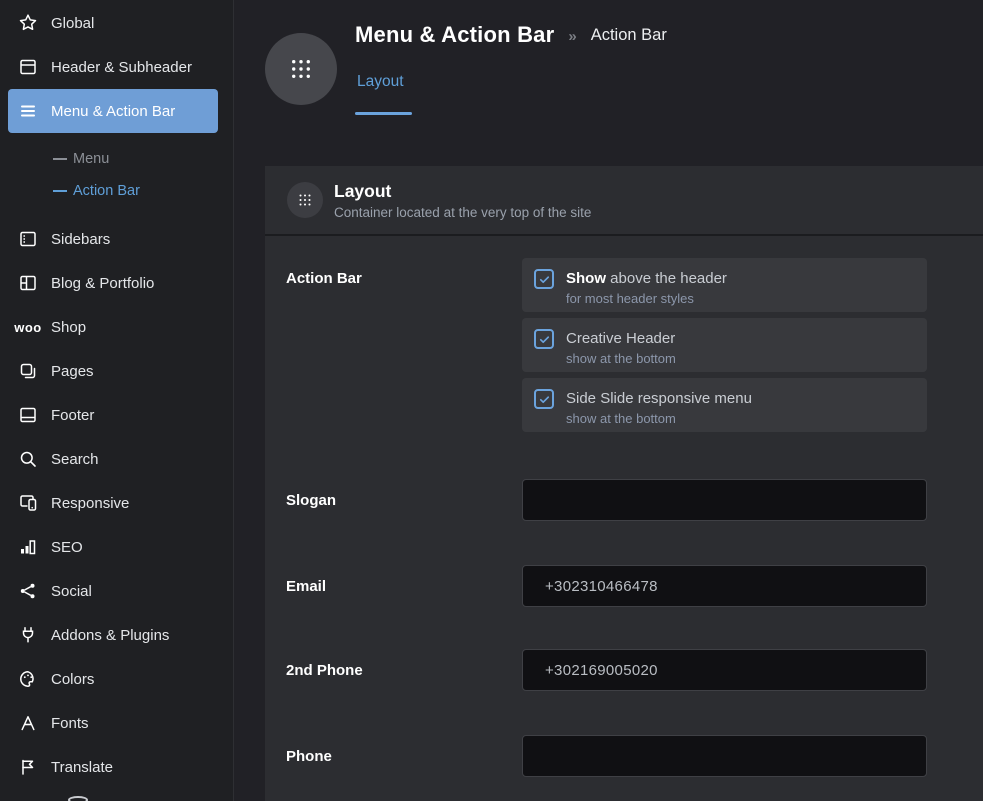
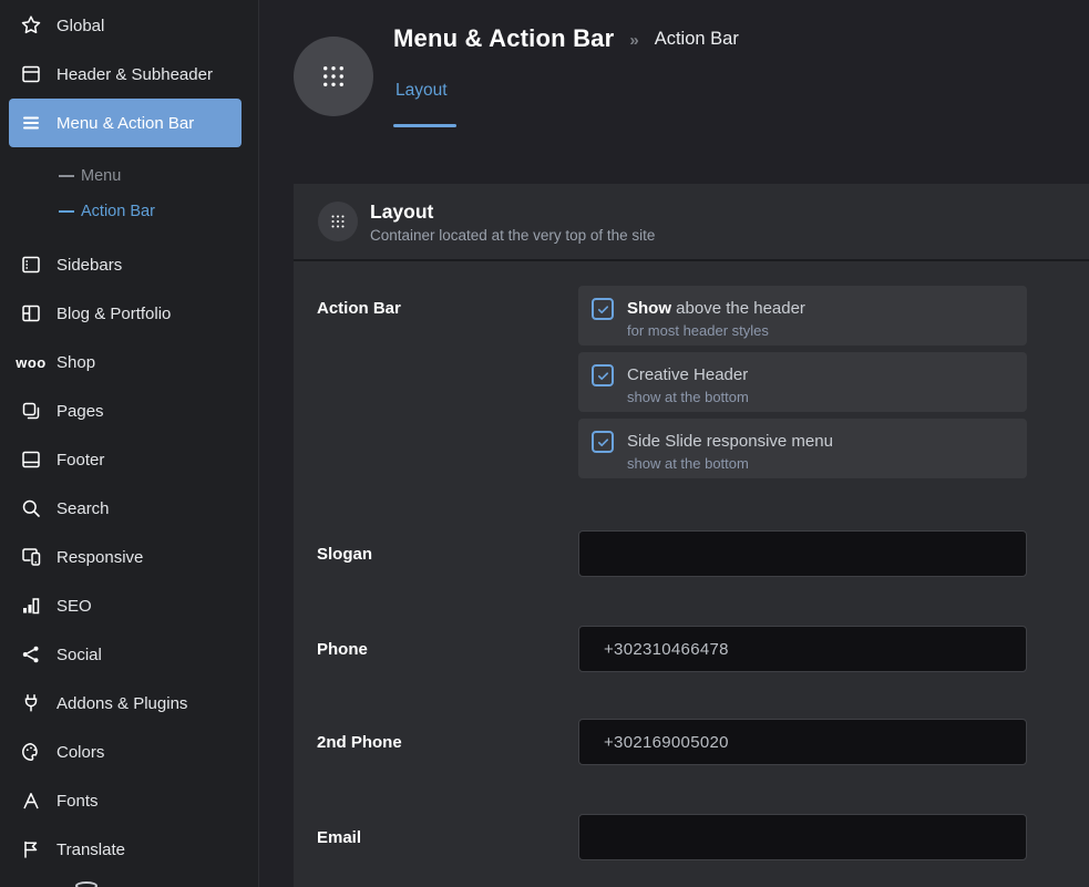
  Global
  Header & Subheader
  Menu & Action Bar
  Menu
  Action Bar
  Sidebars
  Blog & Portfolio
  woo
  Shop
  Pages
  Footer
  Search
  Responsive
  SEO
  Social
  Addons & Plugins
  Colors
  Fonts
  Translate
  Menu & Action Bar
  »
  Action Bar
  Layout
  Layout
  Container located at the very top of the site
  Action Bar
  Show above the header
  for most header styles
  Creative Header
  show at the bottom
  Side Slide responsive menu
  show at the bottom
  Slogan
- Email
+ Phone
  +302310466478
  2nd Phone
  +302169005020
- Phone
+ Email
